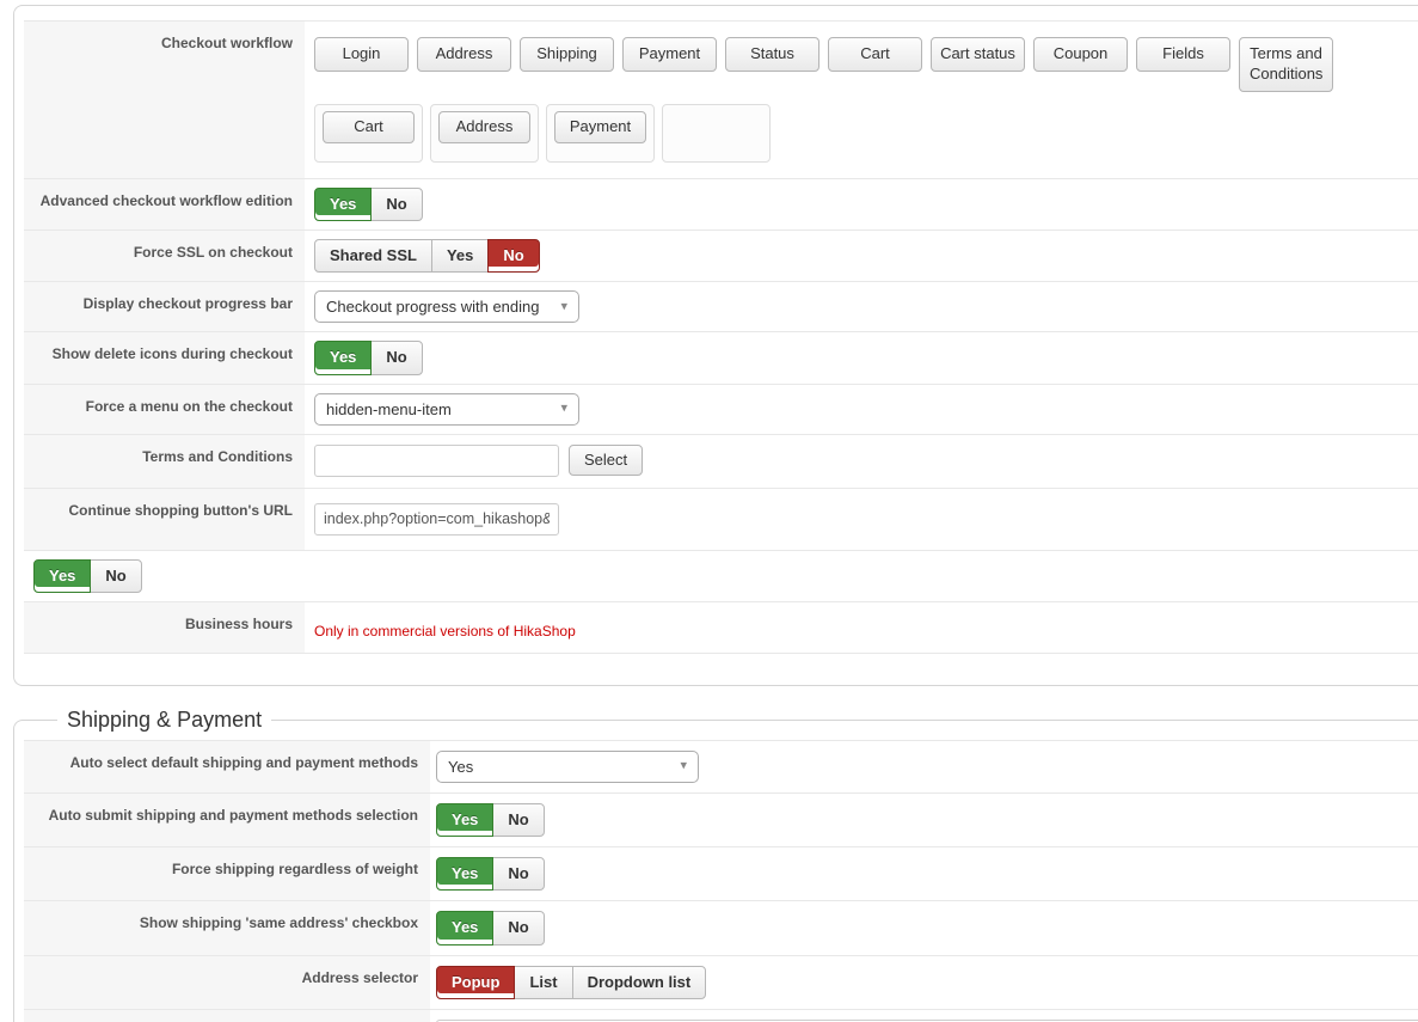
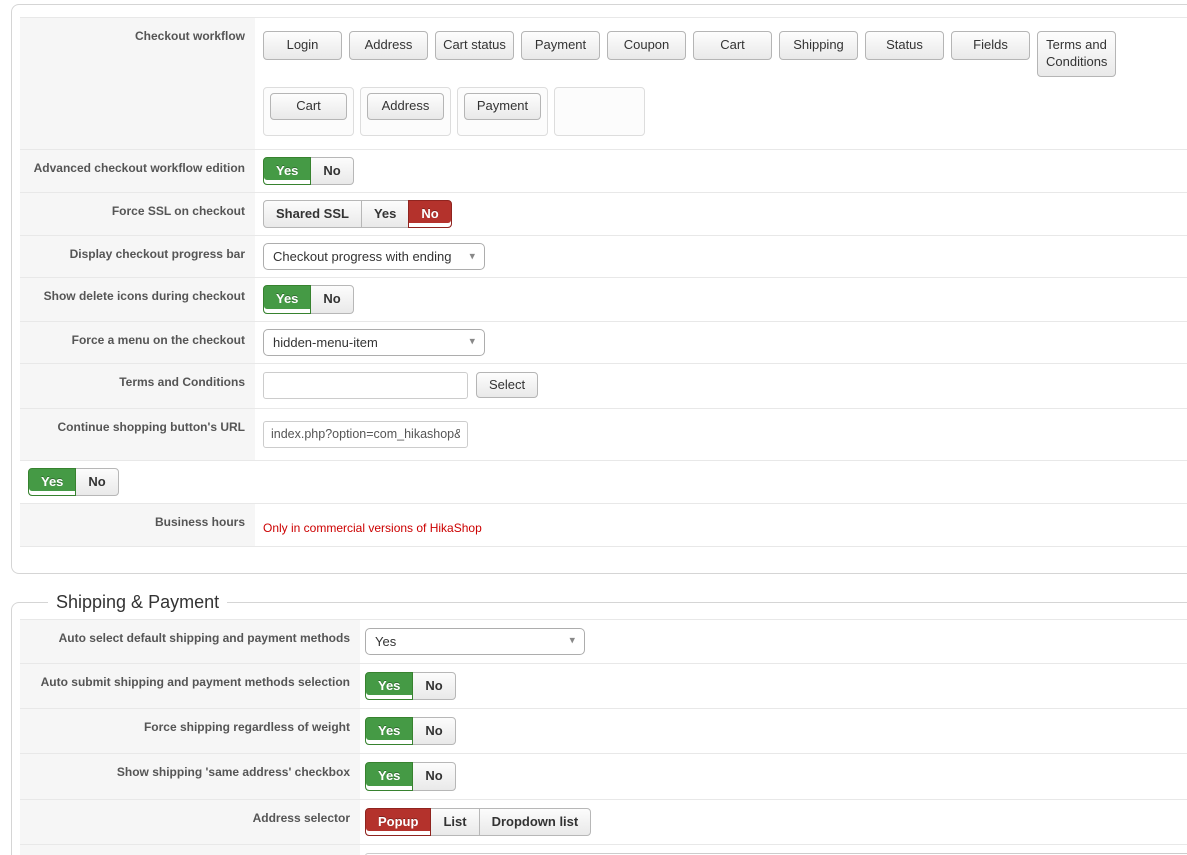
  Checkout workflow
  Login
  Address
- Shipping
+ Cart status
  Payment
- Status
+ Coupon
  Cart
- Cart status
+ Shipping
- Coupon
+ Status
  Fields
  Terms and Conditions
  Cart
  Address
  Payment
  Advanced checkout workflow edition
  Yes
  No
  Force SSL on checkout
  Shared SSL
  Yes
  No
  Display checkout progress bar
  Checkout progress with ending
  ▾
  Show delete icons during checkout
  Yes
  No
  Force a menu on the checkout
  hidden-menu-item
  ▾
  Terms and Conditions
  Select
  Continue shopping button's URL
  index.php?option=com_hikashop&
  Yes
  No
  Business hours
  Only in commercial versions of HikaShop
  Shipping & Payment
  Auto select default shipping and payment methods
  Yes
  ▾
  Auto submit shipping and payment methods selection
  Yes
  No
  Force shipping regardless of weight
  Yes
  No
  Show shipping 'same address' checkbox
  Yes
  No
  Address selector
  Popup
  List
  Dropdown list
